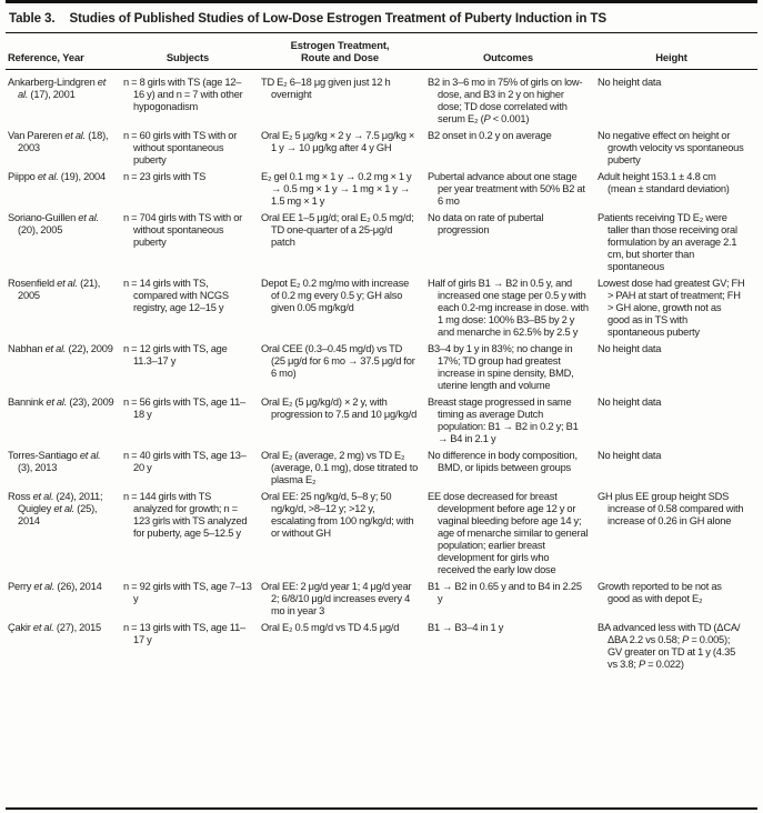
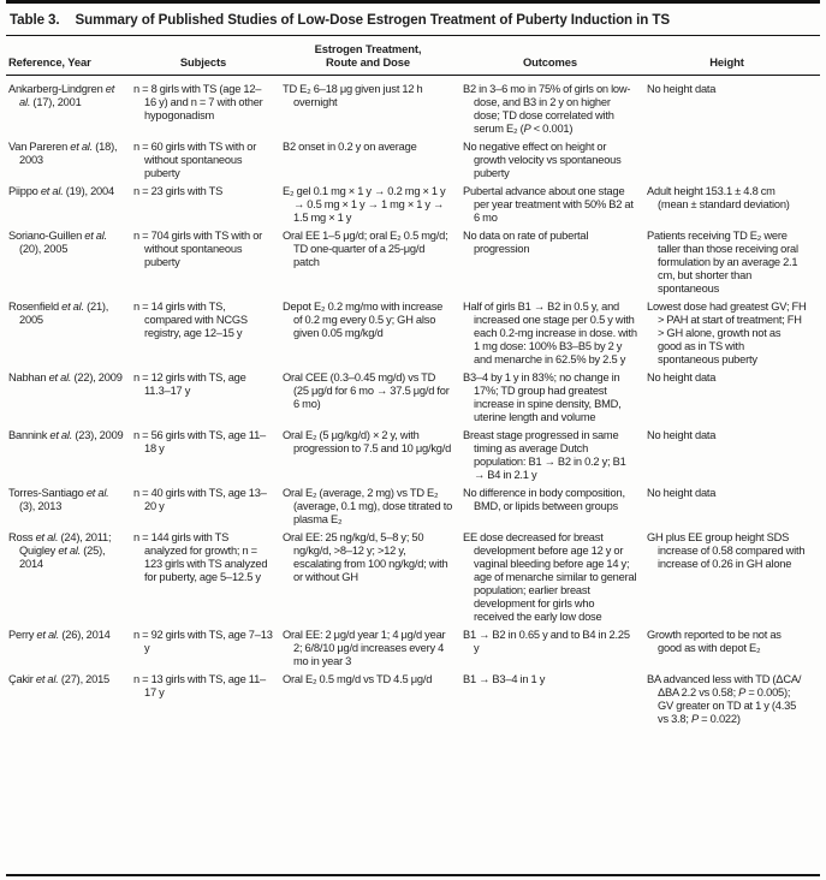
- Table 3. Studies of Published Studies of Low-Dose Estrogen Treatment of Puberty Induction in TS
+ Table 3. Summary of Published Studies of Low-Dose Estrogen Treatment of Puberty Induction in TS
  Reference, Year
  Subjects
  Estrogen Treatment,
  Route and Dose
  Outcomes
  Height
  Ankarberg-Lindgren et al. (17), 2001
  n = 8 girls with TS (age 12–16 y) and n = 7 with other hypogonadism
  TD E₂ 6–18 μg given just 12 h overnight
  B2 in 3–6 mo in 75% of girls on low-dose, and B3 in 2 y on higher dose; TD dose correlated with serum E₂ (P < 0.001)
  No height data
  Van Pareren et al. (18), 2003
  n = 60 girls with TS with or without spontaneous puberty
- Oral E₂ 5 μg/kg × 2 y → 7.5 μg/kg × 1 y → 10 μg/kg after 4 y GH
  B2 onset in 0.2 y on average
  No negative effect on height or growth velocity vs spontaneous puberty
  Piippo et al. (19), 2004
  n = 23 girls with TS
  E₂ gel 0.1 mg × 1 y → 0.2 mg × 1 y → 0.5 mg × 1 y → 1 mg × 1 y → 1.5 mg × 1 y
  Pubertal advance about one stage per year treatment with 50% B2 at 6 mo
  Adult height 153.1 ± 4.8 cm (mean ± standard deviation)
  Soriano-Guillen et al. (20), 2005
  n = 704 girls with TS with or without spontaneous puberty
  Oral EE 1–5 μg/d; oral E₂ 0.5 mg/d; TD one-quarter of a 25-μg/d patch
  No data on rate of pubertal progression
  Patients receiving TD E₂ were taller than those receiving oral formulation by an average 2.1 cm, but shorter than spontaneous
  Rosenfield et al. (21), 2005
  n = 14 girls with TS, compared with NCGS registry, age 12–15 y
  Depot E₂ 0.2 mg/mo with increase of 0.2 mg every 0.5 y; GH also given 0.05 mg/kg/d
  Half of girls B1 → B2 in 0.5 y, and increased one stage per 0.5 y with each 0.2-mg increase in dose. with 1 mg dose: 100% B3–B5 by 2 y and menarche in 62.5% by 2.5 y
  Lowest dose had greatest GV; FH > PAH at start of treatment; FH > GH alone, growth not as good as in TS with spontaneous puberty
  Nabhan et al. (22), 2009
  n = 12 girls with TS, age 11.3–17 y
  Oral CEE (0.3–0.45 mg/d) vs TD (25 μg/d for 6 mo → 37.5 μg/d for 6 mo)
  B3–4 by 1 y in 83%; no change in 17%; TD group had greatest increase in spine density, BMD, uterine length and volume
  No height data
  Bannink et al. (23), 2009
  n = 56 girls with TS, age 11–18 y
  Oral E₂ (5 μg/kg/d) × 2 y, with progression to 7.5 and 10 μg/kg/d
  Breast stage progressed in same timing as average Dutch population: B1 → B2 in 0.2 y; B1 → B4 in 2.1 y
  No height data
  Torres-Santiago et al. (3), 2013
  n = 40 girls with TS, age 13–20 y
  Oral E₂ (average, 2 mg) vs TD E₂ (average, 0.1 mg), dose titrated to plasma E₂
  No difference in body composition, BMD, or lipids between groups
  No height data
  Ross et al. (24), 2011; Quigley et al. (25), 2014
  n = 144 girls with TS analyzed for growth; n = 123 girls with TS analyzed for puberty, age 5–12.5 y
  Oral EE: 25 ng/kg/d, 5–8 y; 50 ng/kg/d, >8–12 y; >12 y, escalating from 100 ng/kg/d; with or without GH
  EE dose decreased for breast development before age 12 y or vaginal bleeding before age 14 y; age of menarche similar to general population; earlier breast development for girls who received the early low dose
  GH plus EE group height SDS increase of 0.58 compared with increase of 0.26 in GH alone
  Perry et al. (26), 2014
  n = 92 girls with TS, age 7–13 y
  Oral EE: 2 μg/d year 1; 4 μg/d year 2; 6/8/10 μg/d increases every 4 mo in year 3
  B1 → B2 in 0.65 y and to B4 in 2.25 y
  Growth reported to be not as good as with depot E₂
  Çakir et al. (27), 2015
  n = 13 girls with TS, age 11–17 y
  Oral E₂ 0.5 mg/d vs TD 4.5 μg/d
  B1 → B3–4 in 1 y
  BA advanced less with TD (ΔCA/ΔBA 2.2 vs 0.58; P = 0.005); GV greater on TD at 1 y (4.35 vs 3.8; P = 0.022)
